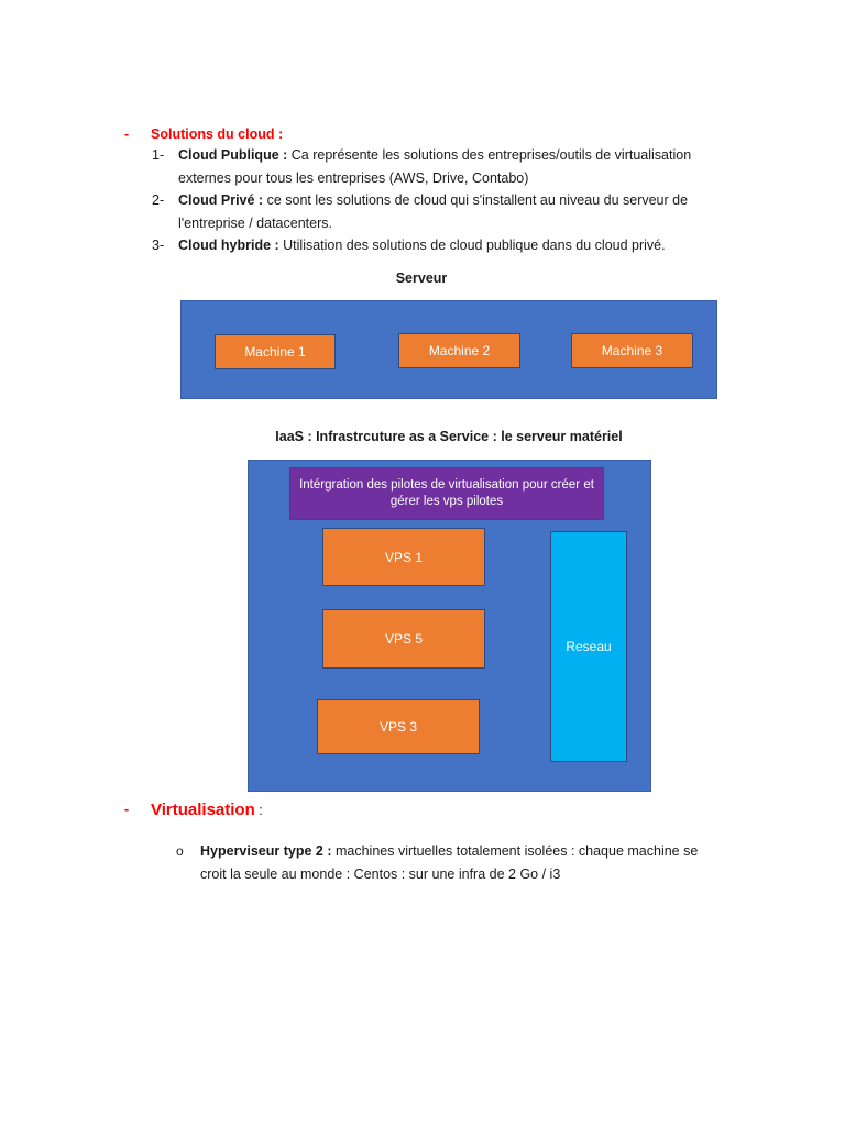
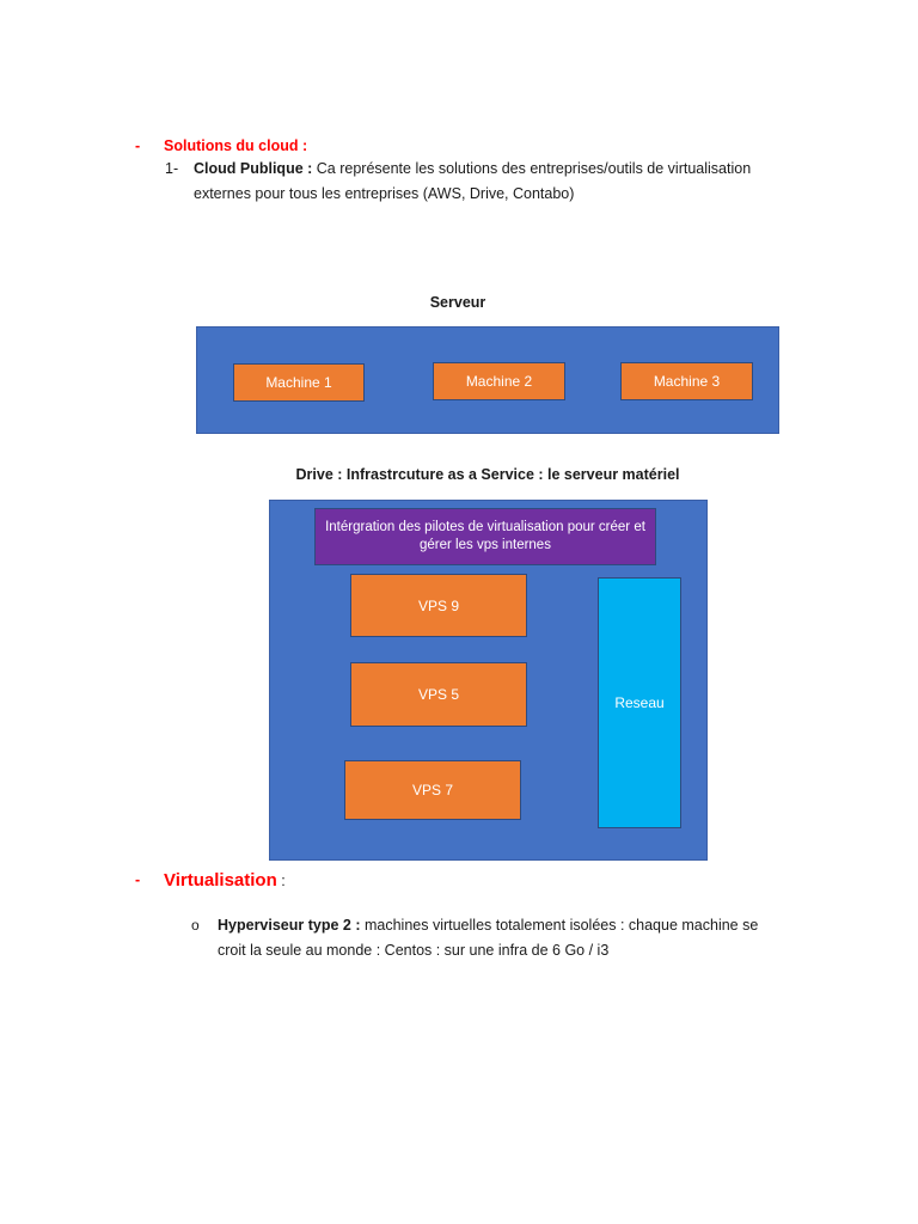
  -
  Solutions du cloud :
  1-
  Cloud Publique : Ca représente les solutions des entreprises/outils de virtualisation externes pour tous les entreprises (AWS, Drive, Contabo)
- 2-
- Cloud Privé : ce sont les solutions de cloud qui s'installent au niveau du serveur de l'entreprise / datacenters.
- 3-
- Cloud hybride : Utilisation des solutions de cloud publique dans du cloud privé.
  Serveur
  Machine 1
  Machine 2
  Machine 3
- IaaS : Infrastrcuture as a Service : le serveur matériel
+ Drive : Infrastrcuture as a Service : le serveur matériel
- Intérgration des pilotes de virtualisation pour créer et gérer les vps pilotes
+ Intérgration des pilotes de virtualisation pour créer et gérer les vps internes
- VPS 1
+ VPS 9
  VPS 5
- VPS 3
+ VPS 7
  Reseau
  -
  Virtualisation :
  o
- Hyperviseur type 2 : machines virtuelles totalement isolées : chaque machine se croit la seule au monde : Centos : sur une infra de 2 Go / i3
+ Hyperviseur type 2 : machines virtuelles totalement isolées : chaque machine se croit la seule au monde : Centos : sur une infra de 6 Go / i3
